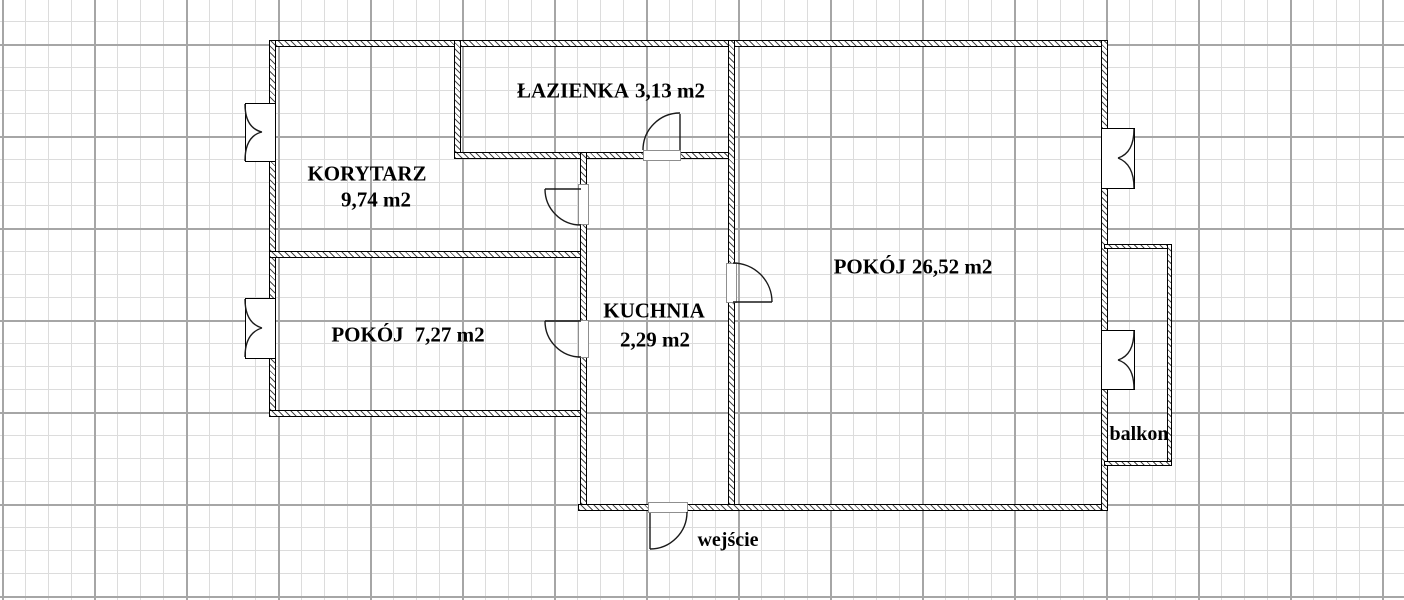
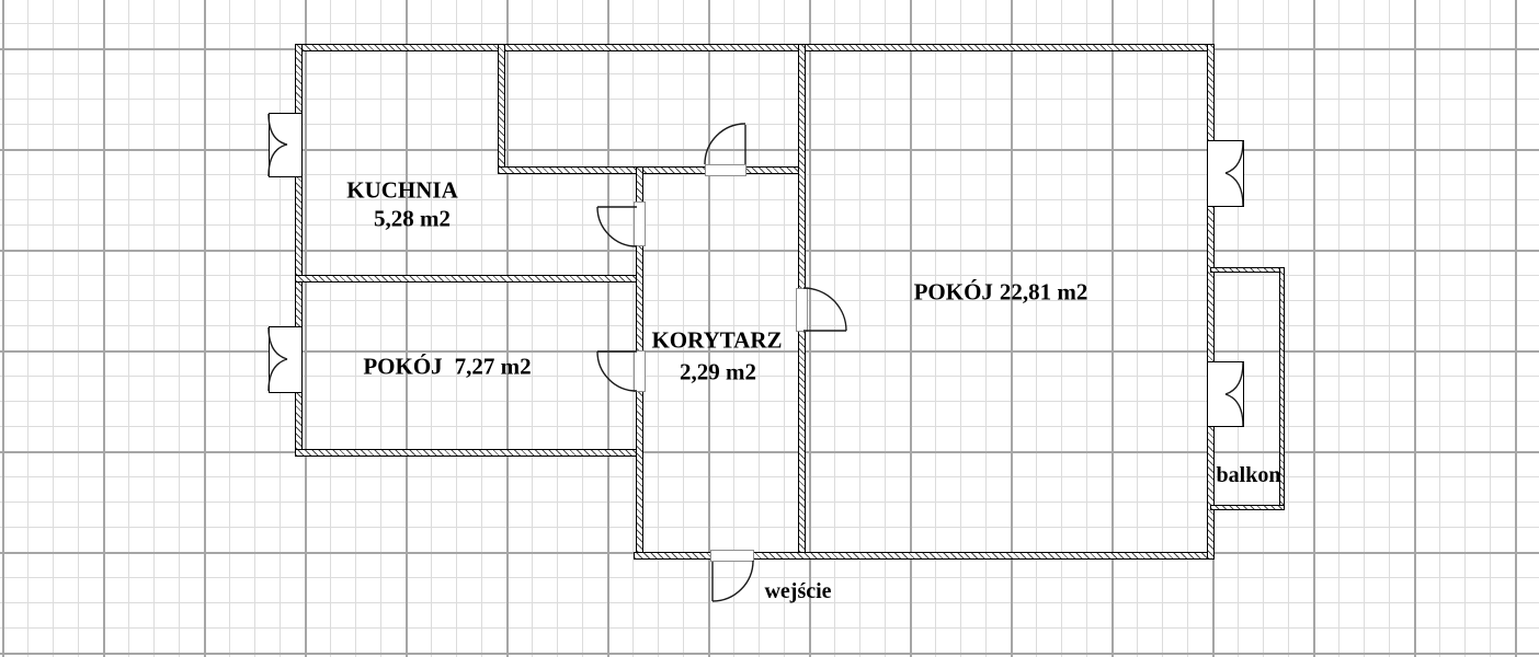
- ŁAZIENKA
- 3,13 m2
- KORYTARZ
+ KUCHNIA
- 9,74 m2
+ 5,28 m2
  POKÓJ
  7,27 m2
- KUCHNIA
+ KORYTARZ
  2,29 m2
  POKÓJ
- 26,52 m2
+ 22,81 m2
  balkon
  wejście
